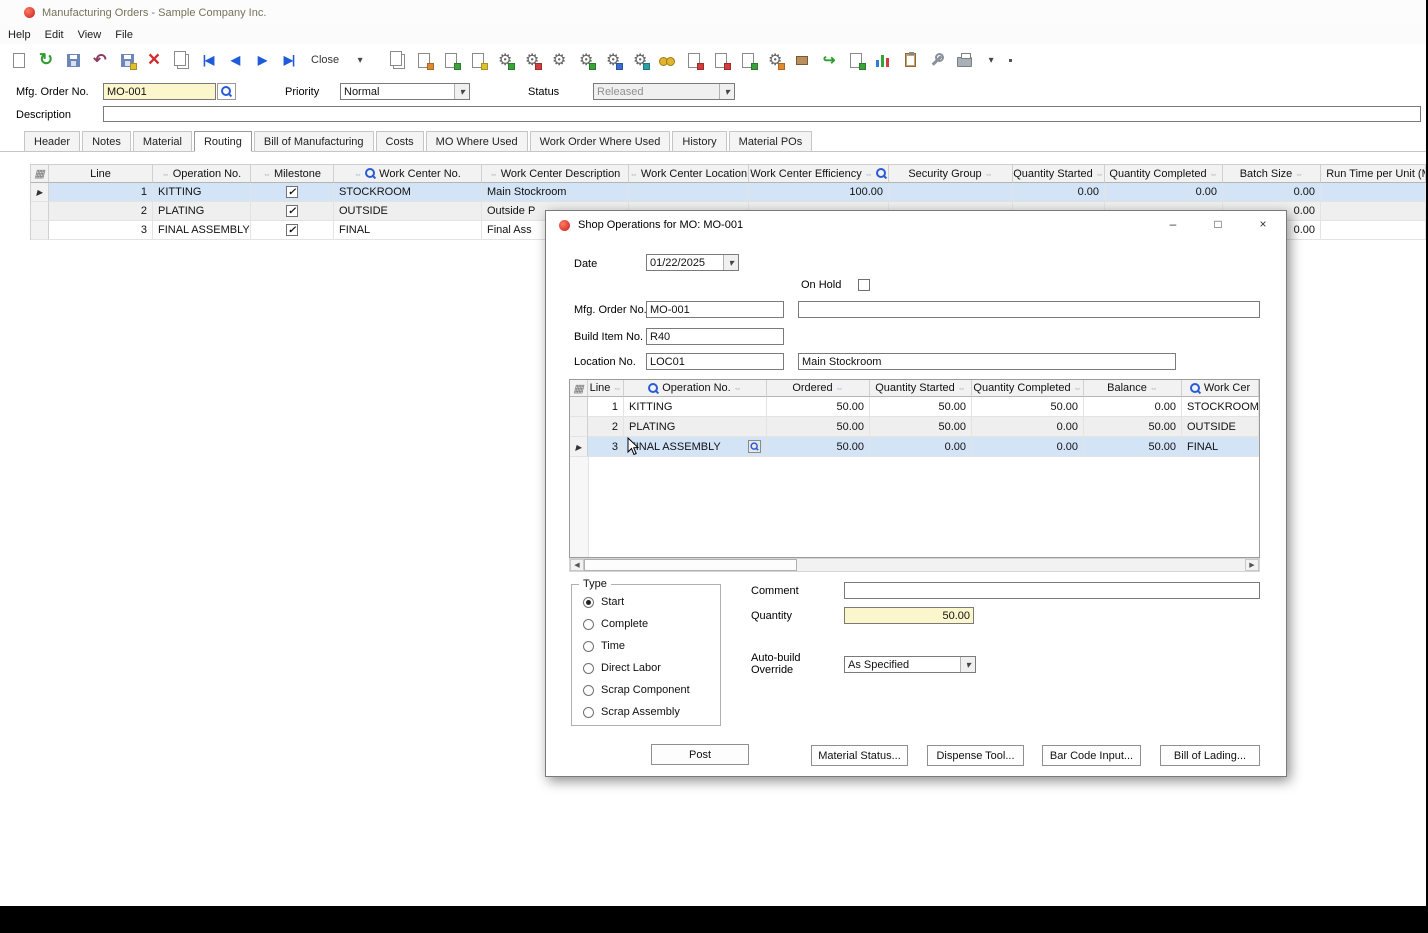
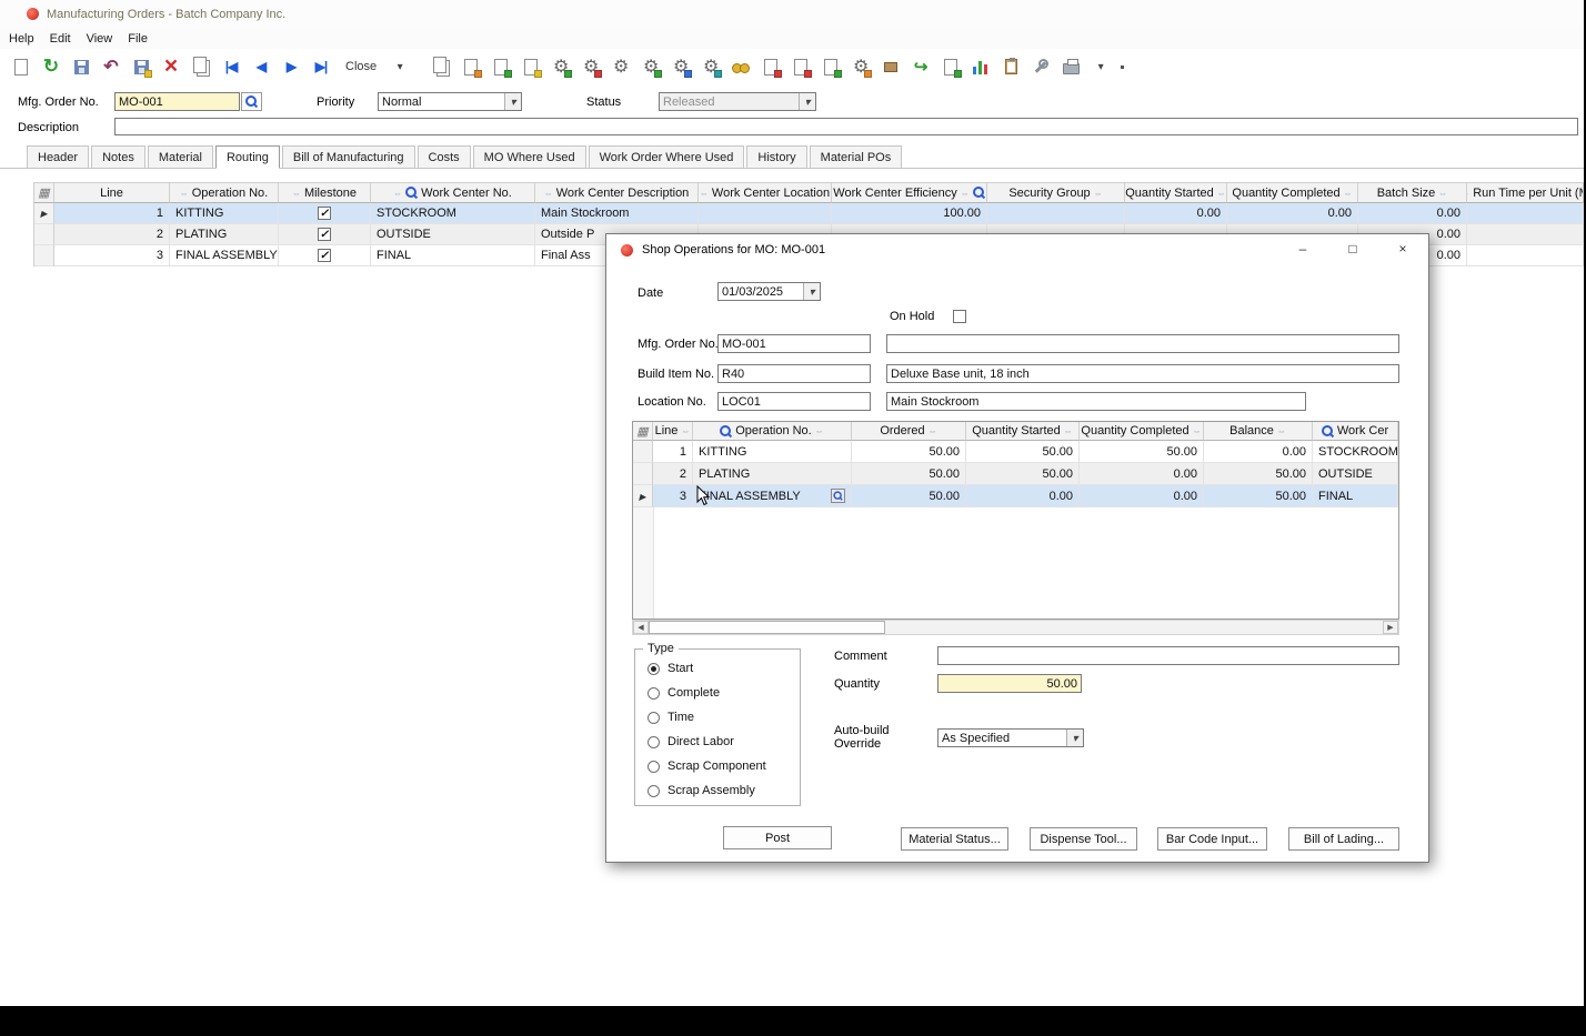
- Manufacturing Orders - Sample Company Inc.
+ Manufacturing Orders - Batch Company Inc.
  Help
  Edit
  View
  File
  Close
  Mfg. Order No.
  MO-001
  Priority
  Normal
  Status
  Released
  Description
  Header
  Notes
  Material
  Routing
  Bill of Manufacturing
  Costs
  MO Where Used
  Work Order Where Used
  History
  Material POs
  Line
  Operation No.
  Milestone
  Work Center No.
  Work Center Description
  Work Center Location
  Work Center Efficiency
  Security Group
  Quantity Started
  Quantity Completed
  Batch Size
  Run Time per Unit (
  1
  KITTING
  STOCKROOM
  Main Stockroom
  100.00
  0.00
  0.00
  0.00
  2
  PLATING
  OUTSIDE
  Outside P
  0.00
  3
  FINAL ASSEMBLY
  FINAL
  Final Ass
  0.00
  Shop Operations for MO: MO-001
  –
  □
  ×
  Date
- 01/22/2025
+ 01/03/2025
  On Hold
  Mfg. Order No
  MO-001
  Build Item No.
  R40
+ Deluxe Base unit, 18 inch
  Location No.
  LOC01
  Main Stockroom
  Line
  Operation No.
  Ordered
  Quantity Started
  Quantity Completed
  Balance
  Work Cer
  1
  KITTING
  50.00
  50.00
  50.00
  0.00
  STOCKROOM
  2
  PLATING
  50.00
  50.00
  0.00
  50.00
  OUTSIDE
  3
  NAL ASSEMBLY
  50.00
  0.00
  0.00
  50.00
  FINAL
  Type
  Start
  Complete
  Time
  Direct Labor
  Scrap Component
  Scrap Assembly
  Comment
  Quantity
  50.00
  Auto-build
  Override
  As Specified
  Post
  Material Status...
  Dispense Tool...
  Bar Code Input...
  Bill of Lading...
